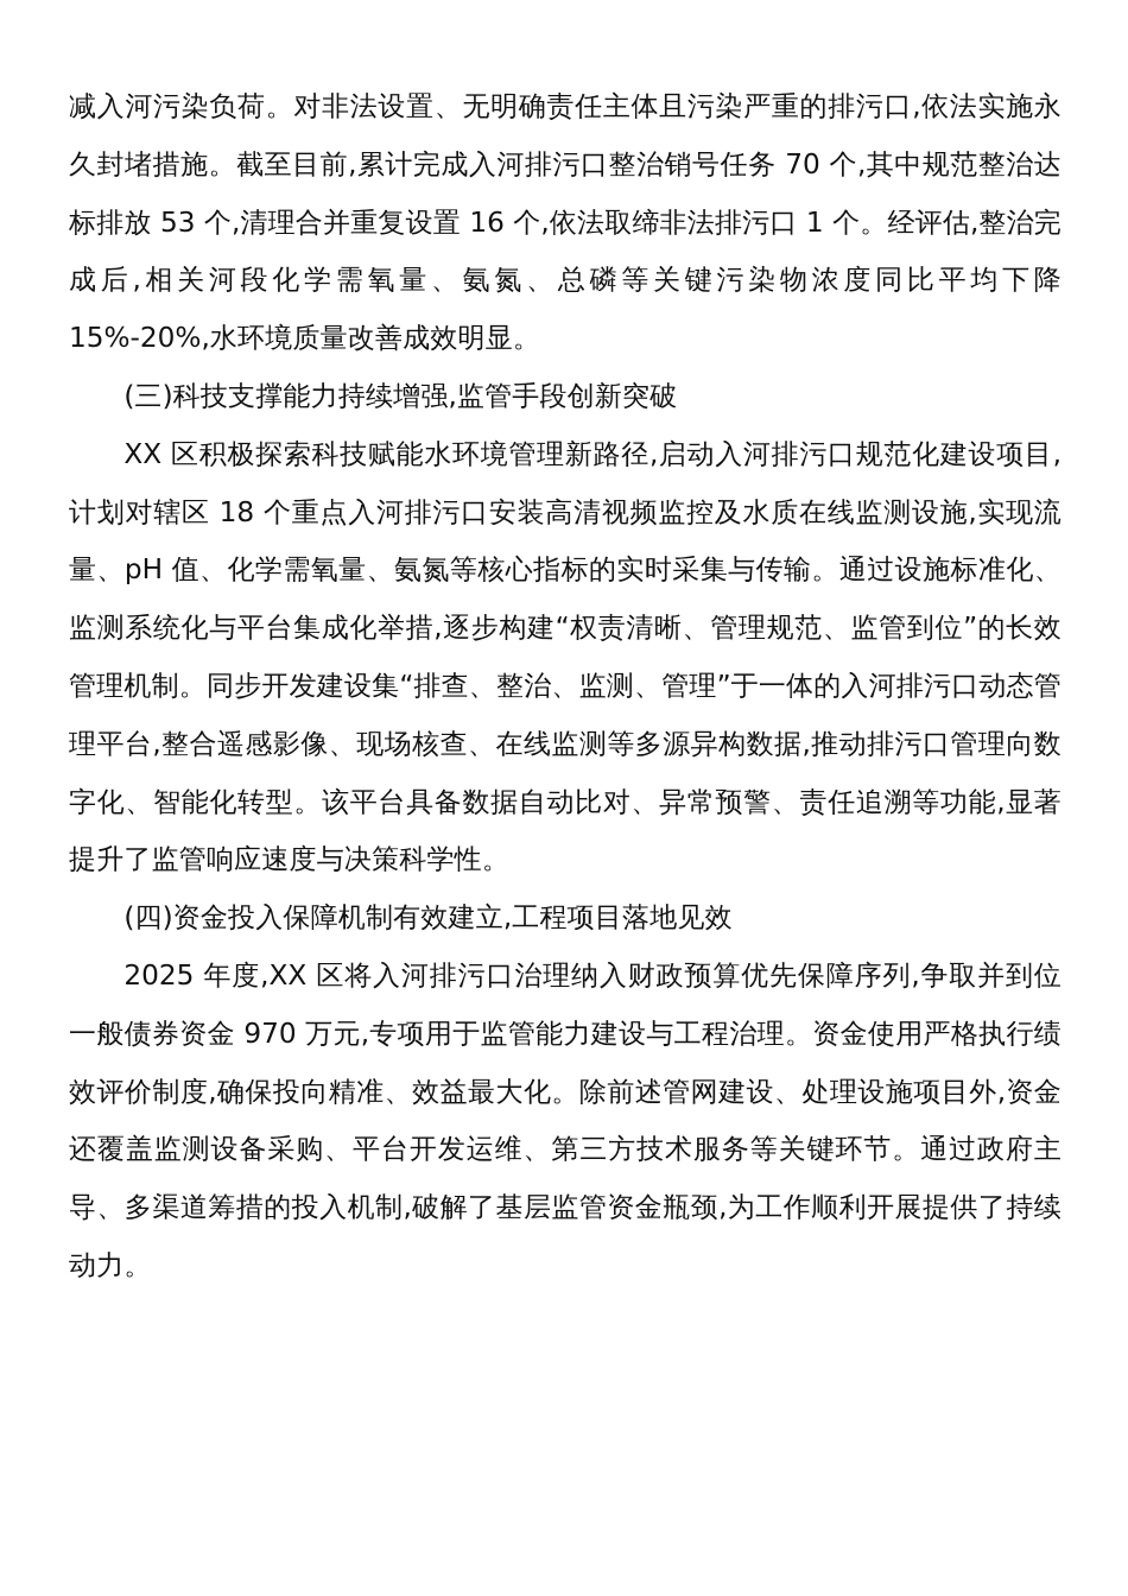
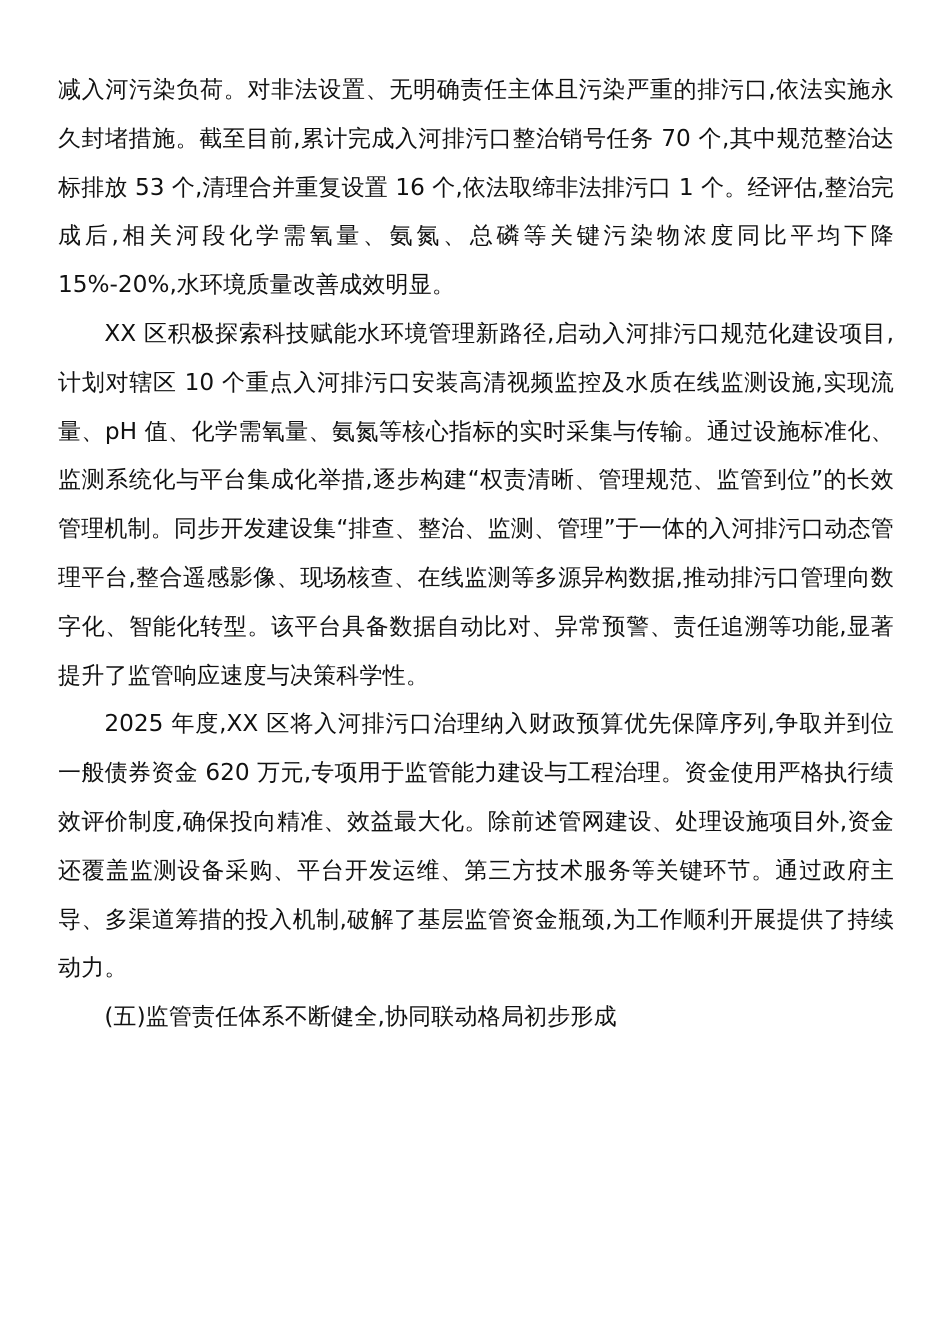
  减入河污染负荷。对非法设置、无明确责任主体且污染严重的排污口,依法实施永久封堵措施。截至目前,累计完成入河排污口整治销号任务 70 个,其中规范整治达标排放 53 个,清理合并重复设置 16 个,依法取缔非法排污口 1 个。经评估,整治完成后,相关河段化学需氧量、氨氮、总磷等关键污染物浓度同比平均下降 15%-20%,水环境质量改善成效明显。
- (三)科技支撑能力持续增强,监管手段创新突破
- XX 区积极探索科技赋能水环境管理新路径,启动入河排污口规范化建设项目,计划对辖区 18 个重点入河排污口安装高清视频监控及水质在线监测设施,实现流量、pH 值、化学需氧量、氨氮等核心指标的实时采集与传输。通过设施标准化、监测系统化与平台集成化举措,逐步构建“权责清晰、管理规范、监管到位”的长效管理机制。同步开发建设集“排查、整治、监测、管理”于一体的入河排污口动态管理平台,整合遥感影像、现场核查、在线监测等多源异构数据,推动排污口管理向数字化、智能化转型。该平台具备数据自动比对、异常预警、责任追溯等功能,显著提升了监管响应速度与决策科学性。
+ XX 区积极探索科技赋能水环境管理新路径,启动入河排污口规范化建设项目,计划对辖区 10 个重点入河排污口安装高清视频监控及水质在线监测设施,实现流量、pH 值、化学需氧量、氨氮等核心指标的实时采集与传输。通过设施标准化、监测系统化与平台集成化举措,逐步构建“权责清晰、管理规范、监管到位”的长效管理机制。同步开发建设集“排查、整治、监测、管理”于一体的入河排污口动态管理平台,整合遥感影像、现场核查、在线监测等多源异构数据,推动排污口管理向数字化、智能化转型。该平台具备数据自动比对、异常预警、责任追溯等功能,显著提升了监管响应速度与决策科学性。
- (四)资金投入保障机制有效建立,工程项目落地见效
- 2025 年度,XX 区将入河排污口治理纳入财政预算优先保障序列,争取并到位一般债券资金 970 万元,专项用于监管能力建设与工程治理。资金使用严格执行绩效评价制度,确保投向精准、效益最大化。除前述管网建设、处理设施项目外,资金还覆盖监测设备采购、平台开发运维、第三方技术服务等关键环节。通过政府主导、多渠道筹措的投入机制,破解了基层监管资金瓶颈,为工作顺利开展提供了持续动力。
+ 2025 年度,XX 区将入河排污口治理纳入财政预算优先保障序列,争取并到位一般债券资金 620 万元,专项用于监管能力建设与工程治理。资金使用严格执行绩效评价制度,确保投向精准、效益最大化。除前述管网建设、处理设施项目外,资金还覆盖监测设备采购、平台开发运维、第三方技术服务等关键环节。通过政府主导、多渠道筹措的投入机制,破解了基层监管资金瓶颈,为工作顺利开展提供了持续动力。
+ (五)监管责任体系不断健全,协同联动格局初步形成
